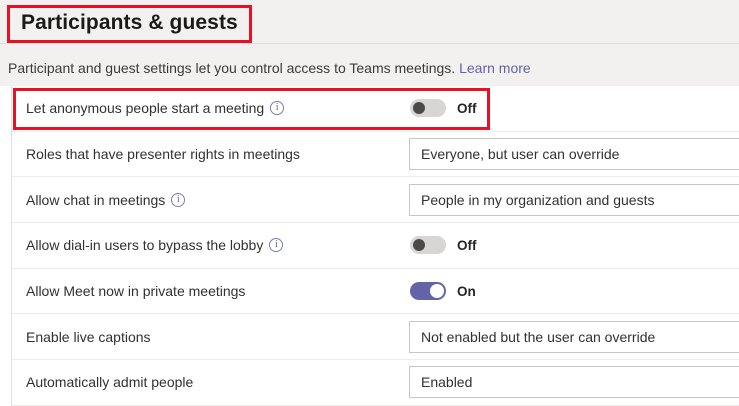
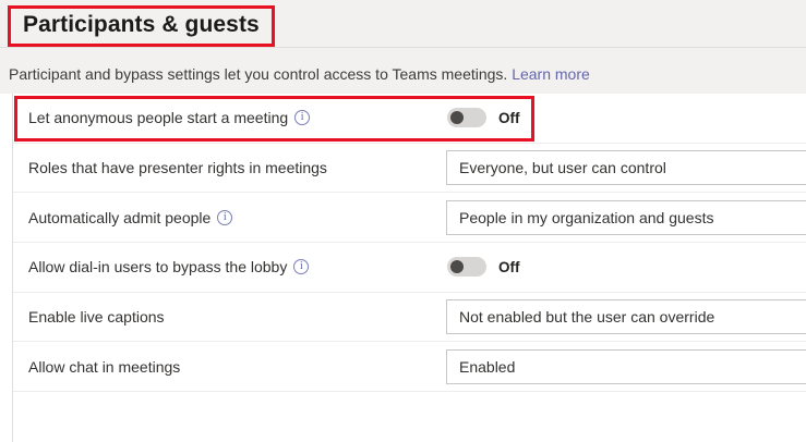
  Participants & guests
- Participant and guest settings let you control access to Teams meetings. Learn more
+ Participant and bypass settings let you control access to Teams meetings. Learn more
  Let anonymous people start a meeting
  i
  Off
  Roles that have presenter rights in meetings
- Everyone, but user can override
+ Everyone, but user can control
- Allow chat in meetings
+ Automatically admit people
  i
  People in my organization and guests
  Allow dial-in users to bypass the lobby
  i
  Off
- Allow Meet now in private meetings
- On
  Enable live captions
  Not enabled but the user can override
- Automatically admit people
+ Allow chat in meetings
  Enabled
